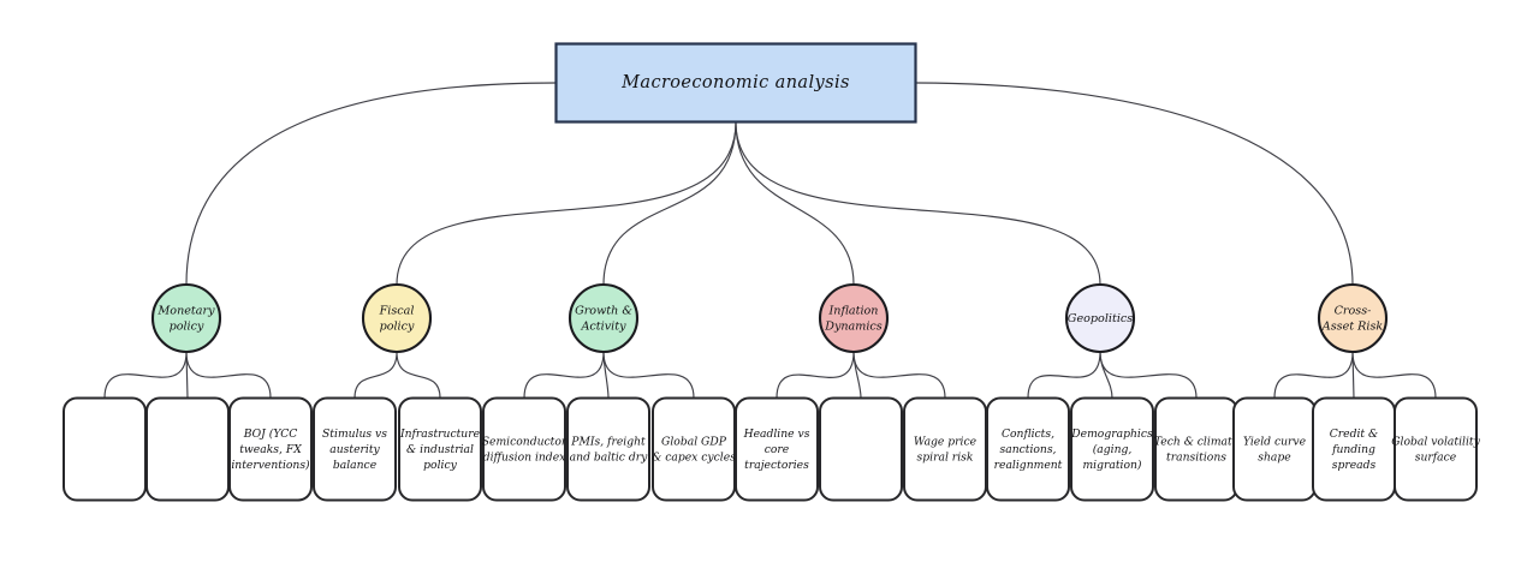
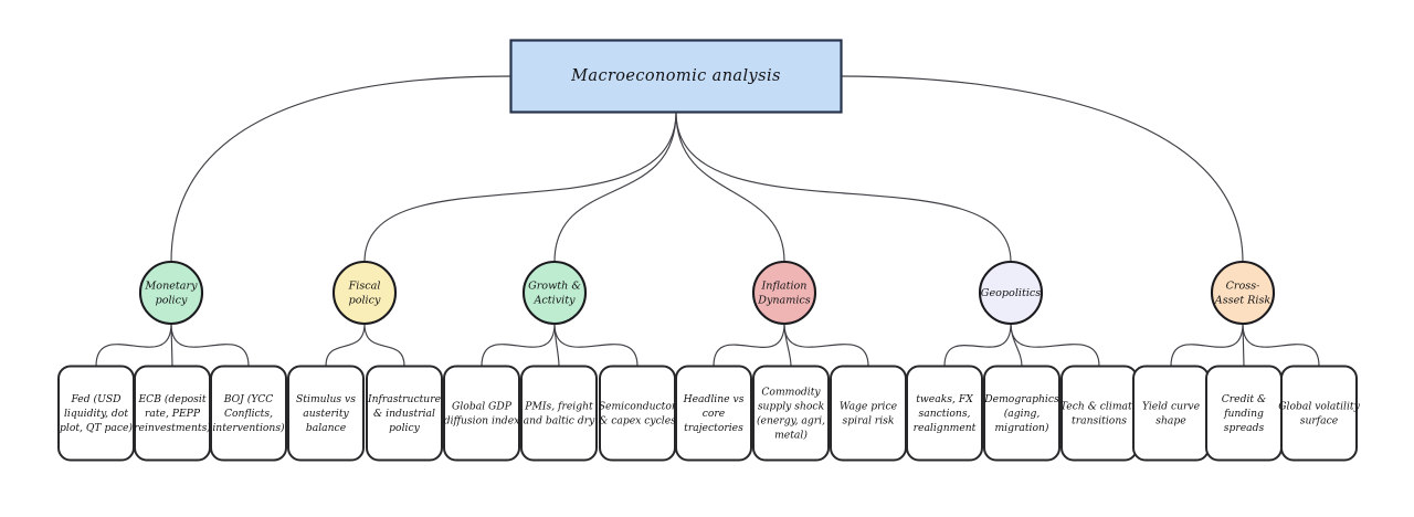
  Macroeconomic analysis
+ Fed (USD liquidity, dot plot, QT pace)
+ ECB (deposit rate, PEPP reinvestments)
- BOJ (YCC tweaks, FX interventions)
+ BOJ (YCC Conflicts, interventions)
  Stimulus vs austerity balance
  Infrastructure & industrial policy
- Semiconductor diffusion index
+ Global GDP diffusion index
  PMIs, freight and baltic dry
- Global GDP & capex cycles
+ Semiconductor & capex cycles
  Headline vs core trajectories
+ Commodity supply shock (energy, agri, metal)
  Wage price spiral risk
- Conflicts, sanctions, realignment
+ tweaks, FX sanctions, realignment
  Demographics (aging, migration)
  Tech & climat transitions
  Yield curve shape
  Credit & funding spreads
  Global volatility surface
  Monetary policy
  Fiscal policy
  Growth & Activity
  Inflation Dynamics
  Geopolitics
  Cross- Asset Risk
